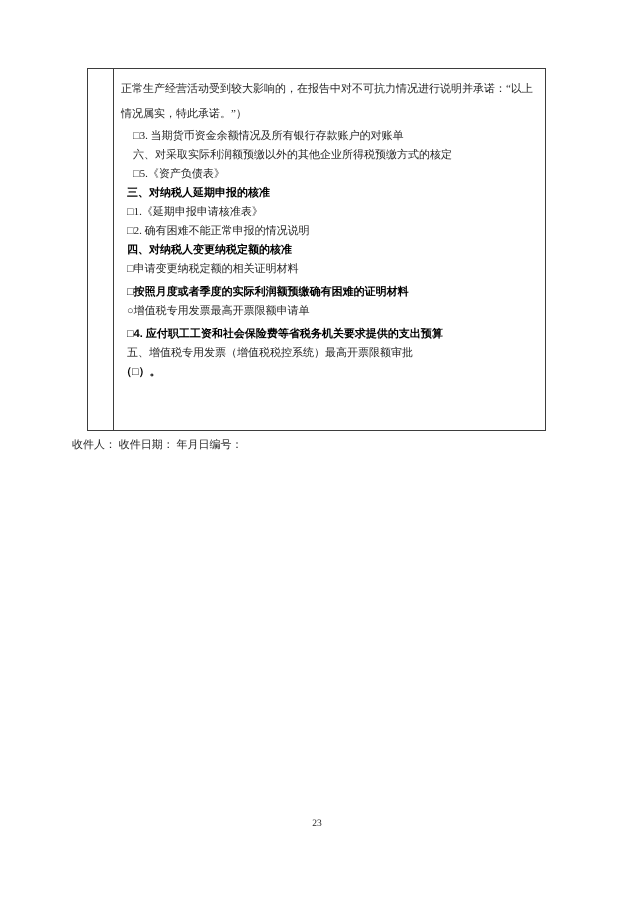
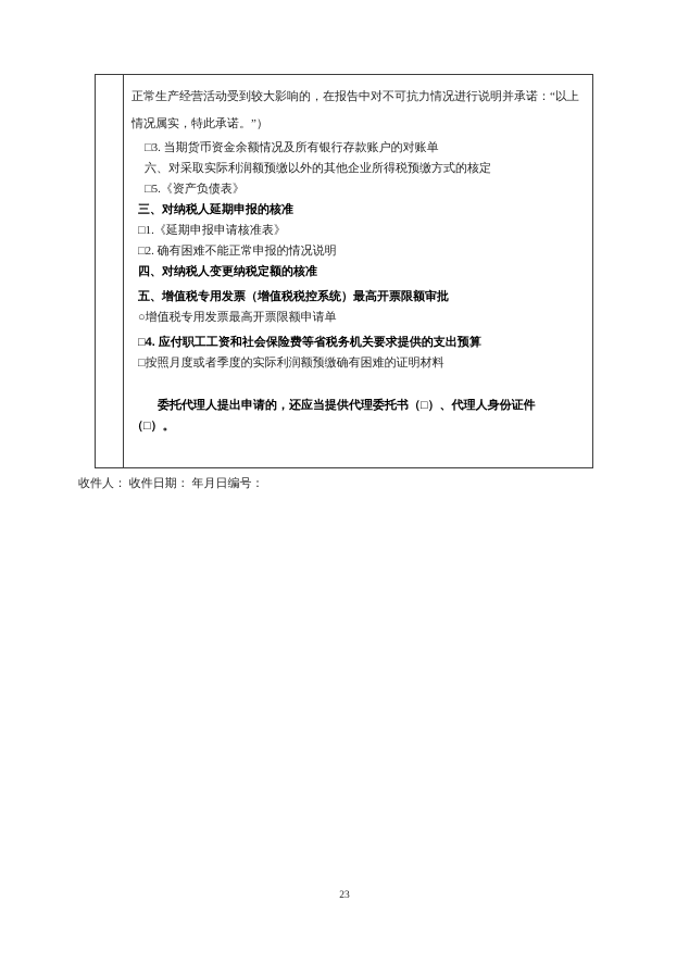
  正常生产经营活动受到较大影响的，在报告中对不可抗力情况进行说明并承诺：“以上
  情况属实，特此承诺。”）
  □3. 当期货币资金余额情况及所有银行存款账户的对账单
  六、对采取实际利润额预缴以外的其他企业所得税预缴方式的核定
  □5.《资产负债表》
  三、对纳税人延期申报的核准
  □1.《延期申报申请核准表》
  □2. 确有困难不能正常申报的情况说明
  四、对纳税人变更纳税定额的核准
- □申请变更纳税定额的相关证明材料
- □按照月度或者季度的实际利润额预缴确有困难的证明材料
+ 五、增值税专用发票（增值税税控系统）最高开票限额审批
  ○增值税专用发票最高开票限额申请单
  □4. 应付职工工资和社会保险费等省税务机关要求提供的支出预算
- 五、增值税专用发票（增值税税控系统）最高开票限额审批
+ □按照月度或者季度的实际利润额预缴确有困难的证明材料
+ 委托代理人提出申请的，还应当提供代理委托书（□）、代理人身份证件
  （□）。
  收件人： 收件日期： 年月日编号：
  23
